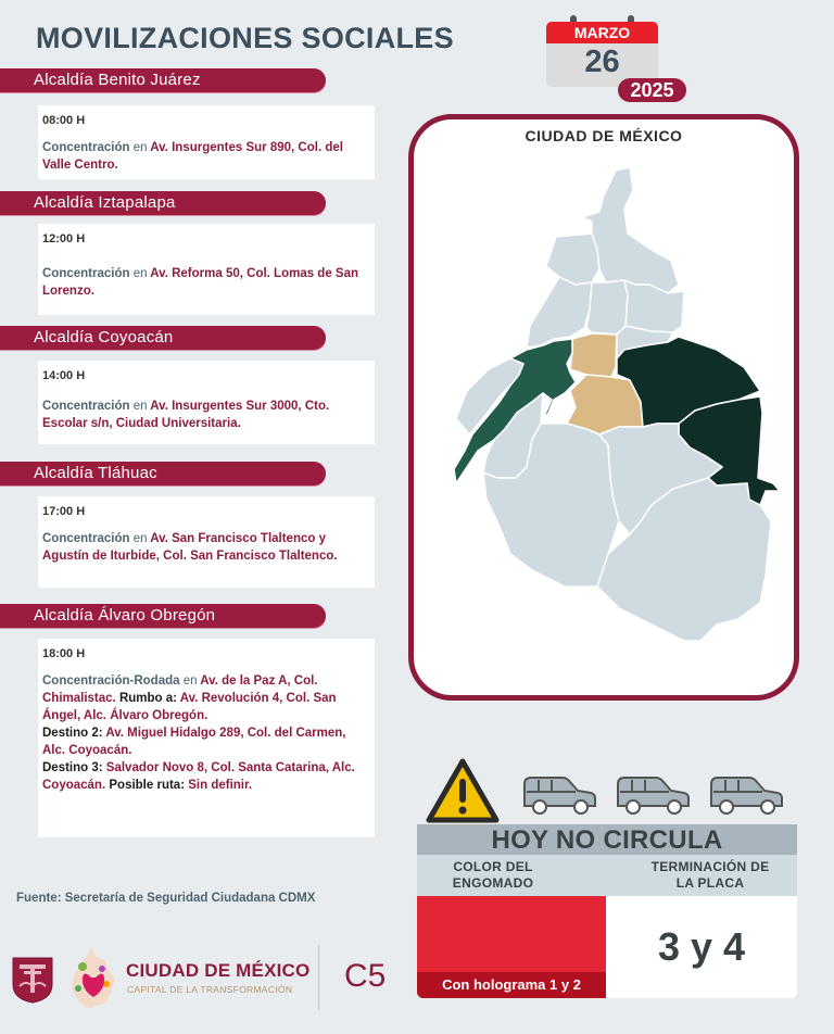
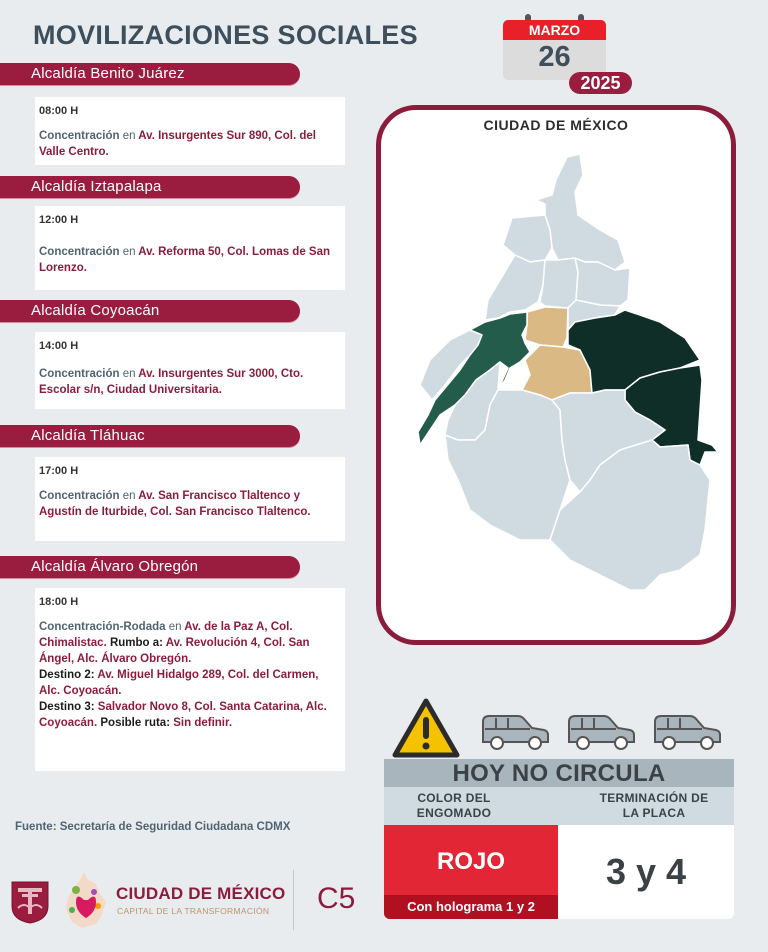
  MOVILIZACIONES SOCIALES
  MARZO
  26
  2025
  Alcaldía Benito Juárez
  08:00 H
  Concentración en Av. Insurgentes Sur 890, Col. del Valle Centro.
  Alcaldía Iztapalapa
  12:00 H
  Concentración en Av. Reforma 50, Col. Lomas de San Lorenzo.
  Alcaldía Coyoacán
  14:00 H
  Concentración en Av. Insurgentes Sur 3000, Cto. Escolar s/n, Ciudad Universitaria.
  Alcaldía Tláhuac
  17:00 H
  Concentración en Av. San Francisco Tlaltenco y Agustín de Iturbide, Col. San Francisco Tlaltenco.
  Alcaldía Álvaro Obregón
  18:00 H
  Concentración-Rodada en Av. de la Paz A, Col. Chimalistac. Rumbo a: Av. Revolución 4, Col. San Ángel, Alc. Álvaro Obregón.
  Destino 2: Av. Miguel Hidalgo 289, Col. del Carmen, Alc. Coyoacán.
  Destino 3: Salvador Novo 8, Col. Santa Catarina, Alc. Coyoacán. Posible ruta: Sin definir.
  CIUDAD DE MÉXICO
  HOY NO CIRCULA
  COLOR DEL ENGOMADO
  TERMINACIÓN DE LA PLACA
+ ROJO
  Con holograma 1 y 2
  3 y 4
  Fuente: Secretaría de Seguridad Ciudadana CDMX
  CIUDAD DE MÉXICO
  CAPITAL DE LA TRANSFORMACIÓN
  C5
